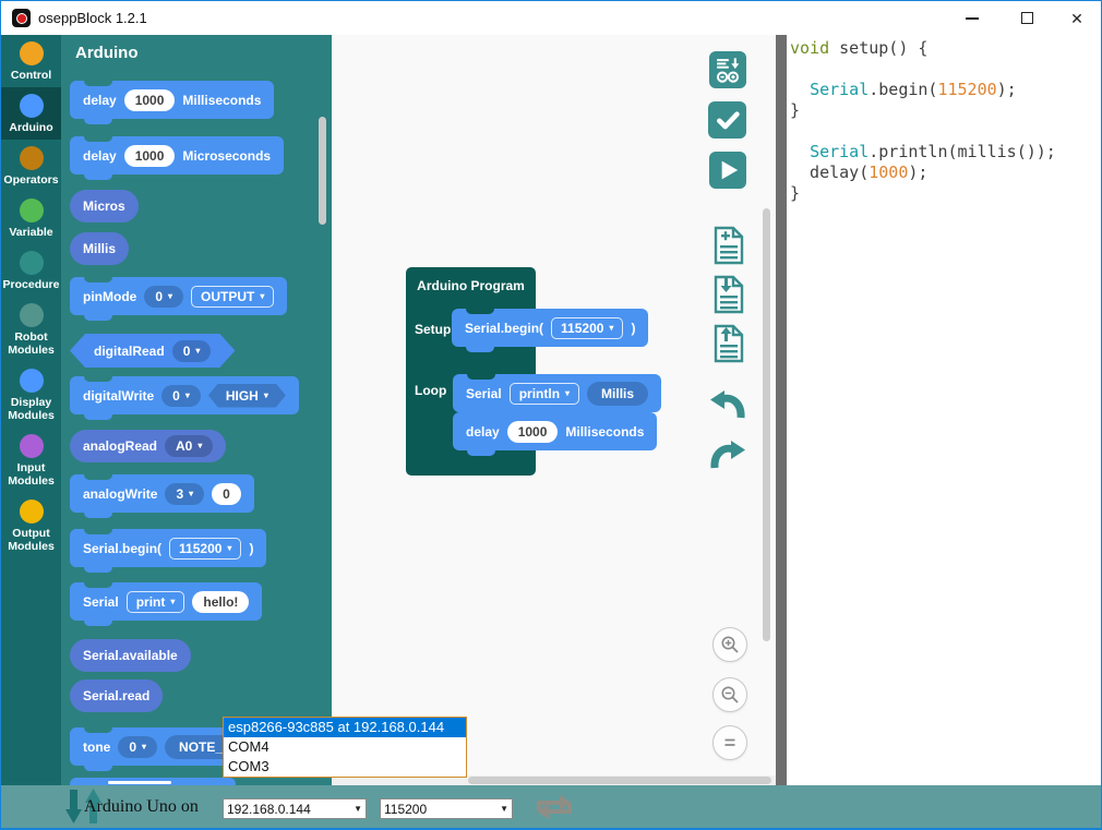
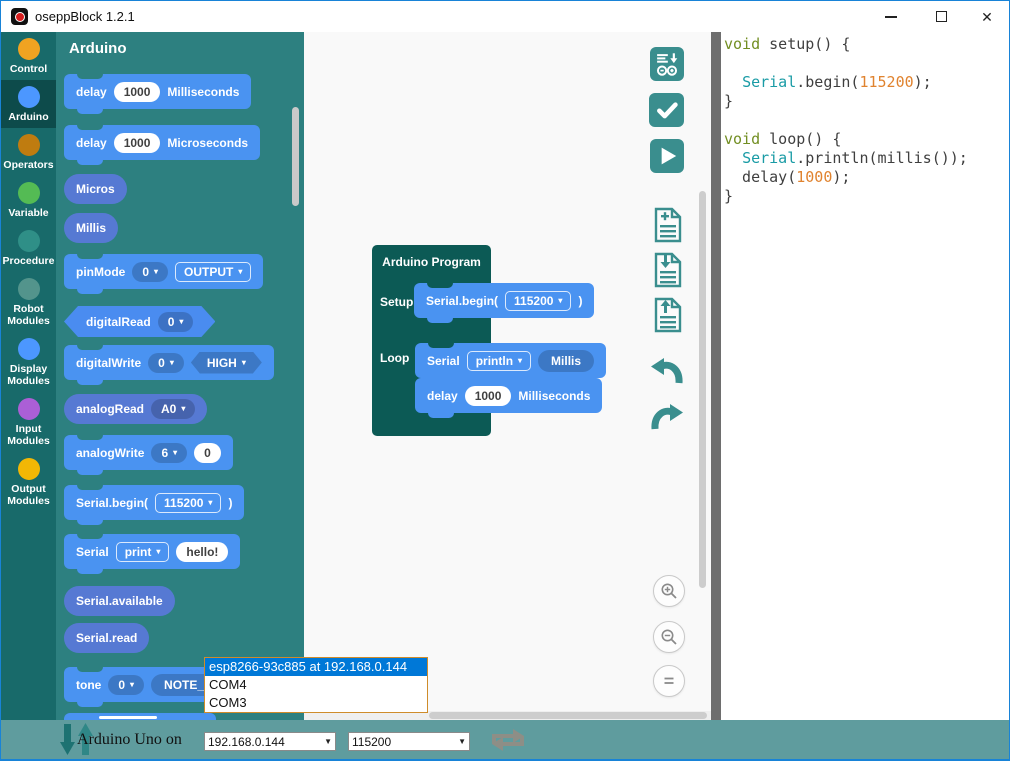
  oseppBlock 1.2.1
  ✕
  Control
  Arduino
  Operators
  Variable
  Procedure
  Robot
  Modules
  Display
  Modules
  Input
  Modules
  Output
  Modules
  Arduino
  void setup() {
  Serial.begin(115200);
  }
+ void loop() {
  Serial.println(millis());
  delay(1000);
  }
  delay
  1000
  Milliseconds
  delay
  1000
  Microseconds
  Micros
  Millis
  pinMode
  0
  ▾
  OUTPUT
  ▾
  digitalRead
  0
  ▾
  digitalWrite
  0
  ▾
  HIGH
  ▾
  analogRead
  A0
  ▾
  analogWrite
- 3
+ 6
  ▾
  0
  Serial.begin(
  115200
  ▾
  )
  Serial
  print
  ▾
  hello!
  Serial.available
  Serial.read
  tone
  0
  ▾
  NOTE_
  Arduino Program
  Setup
  Loop
  Serial.begin(
  115200
  ▾
  )
  Serial
  println
  ▾
  Millis
  delay
  1000
  Milliseconds
  Arduino Uno on
  192.168.0.144
  ▼
  115200
  ▼
  esp8266-93c885 at 192.168.0.144
  COM4
  COM3
